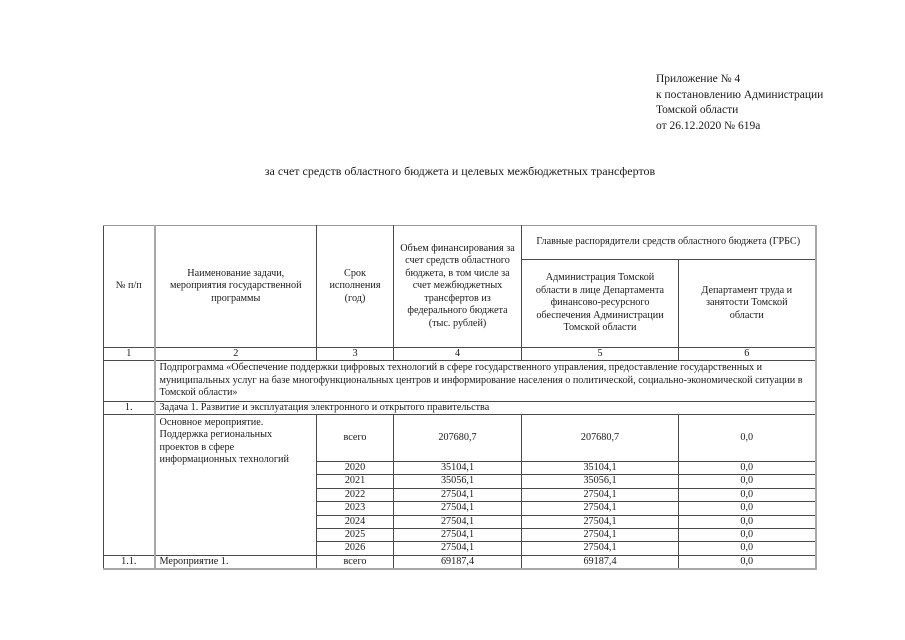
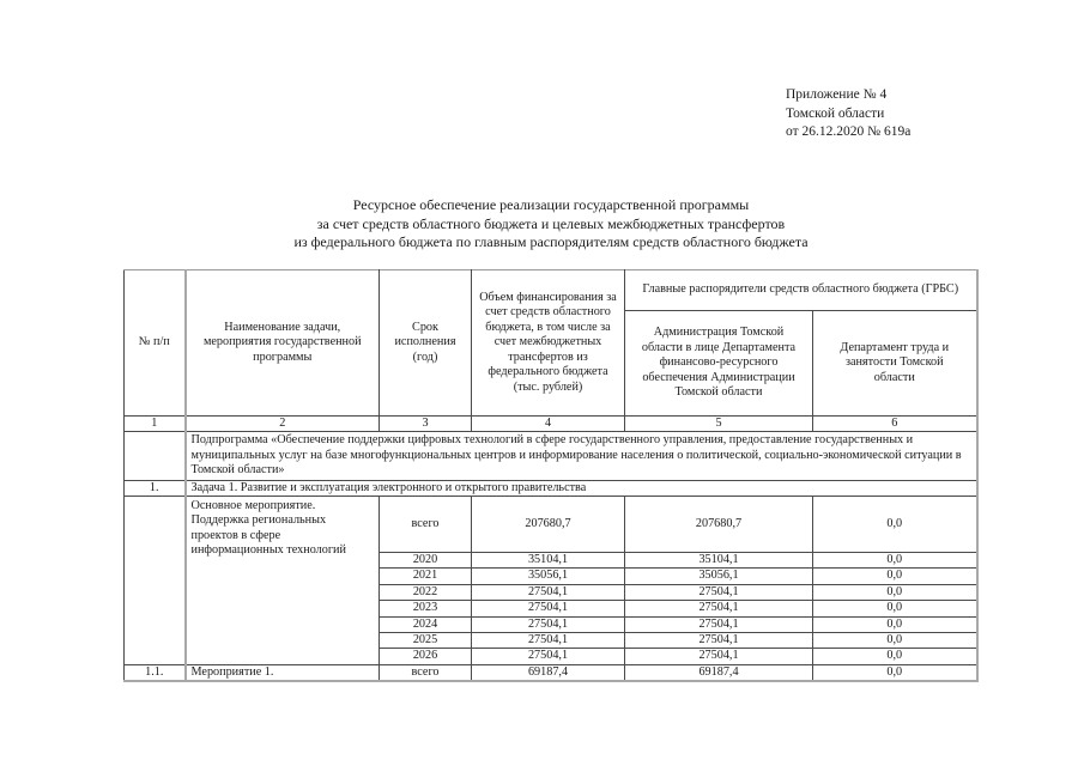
  Приложение № 4
- к постановлению Администрации
  Томской области
  от 26.12.2020 № 619а
+ Ресурсное обеспечение реализации государственной программы
  за счет средств областного бюджета и целевых межбюджетных трансфертов
+ из федерального бюджета по главным распорядителям средств областного бюджета
  № п/п	Наименование задачи, мероприятия государственной программы	Срок исполнения (год)	Объем финансирования за счет средств областного бюджета, в том числе за счет межбюджетных трансфертов из федерального бюджета (тыс. рублей)	Главные распорядители средств областного бюджета (ГРБС)
  Администрация Томской области в лице Департамента финансово-ресурсного обеспечения Администрации Томской области	Департамент труда и занятости Томской области
  1	2	3	4	5	6
  	Подпрограмма «Обеспечение поддержки цифровых технологий в сфере государственного управления, предоставление государственных и муниципальных услуг на базе многофункциональных центров и информирование населения о политической, социально-экономической ситуации в Томской области»
  1.	Задача 1. Развитие и эксплуатация электронного и открытого правительства
  	Основное мероприятие. Поддержка региональных проектов в сфере информационных технологий	всего	207680,7	207680,7	0,0
  2020	35104,1	35104,1	0,0
  2021	35056,1	35056,1	0,0
  2022	27504,1	27504,1	0,0
  2023	27504,1	27504,1	0,0
  2024	27504,1	27504,1	0,0
  2025	27504,1	27504,1	0,0
  2026	27504,1	27504,1	0,0
  1.1.	Мероприятие 1.	всего	69187,4	69187,4	0,0
